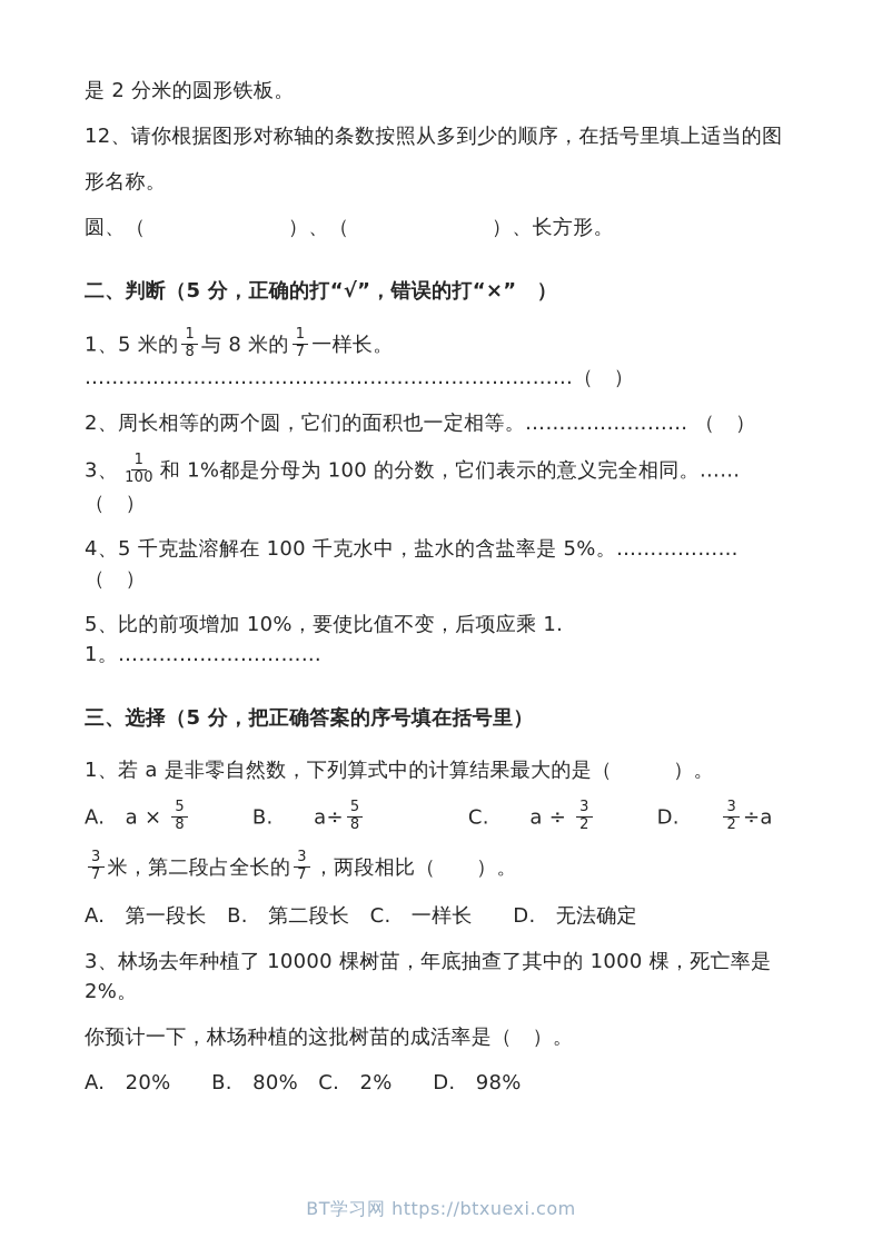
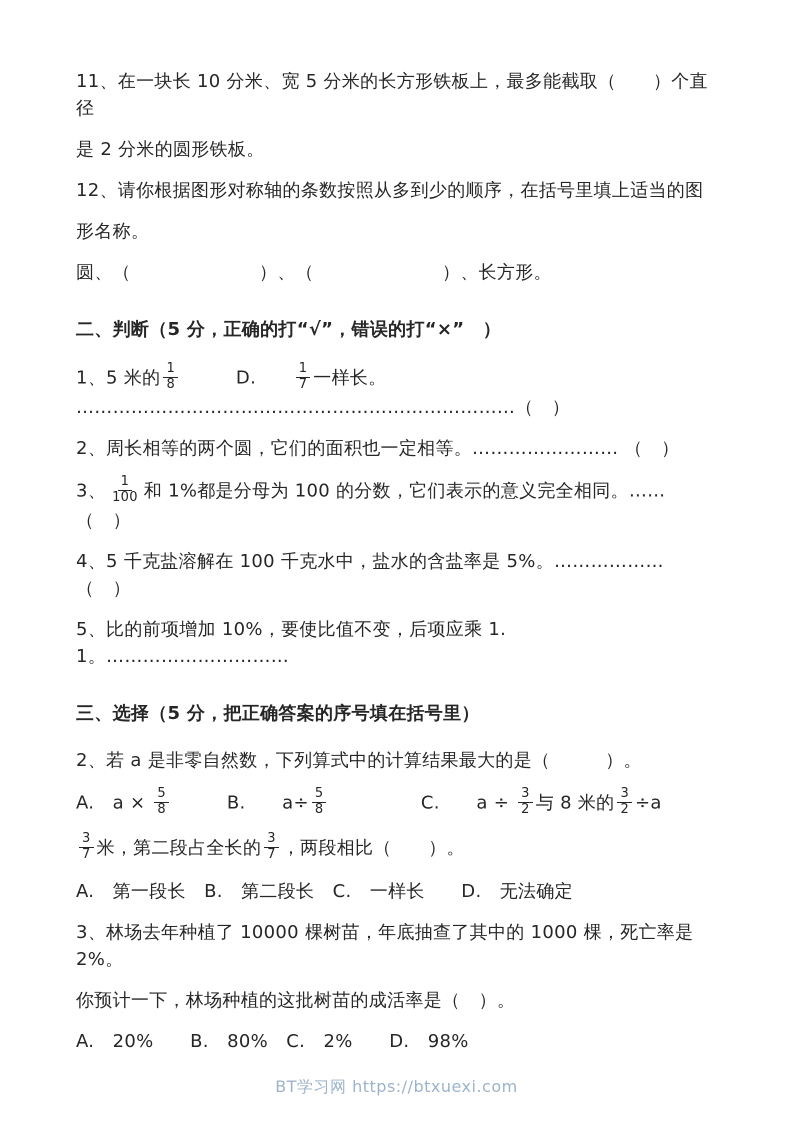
+ 11、在一块长 10 分米、宽 5 分米的长方形铁板上，最多能截取（ ）个直径
  是 2 分米的圆形铁板。
  12、请你根据图形对称轴的条数按照从多到少的顺序，在括号里填上适当的图
  形名称。
  圆、（ ）、（ ）、长方形。
  二、判断（5 分，正确的打“√”，错误的打“×” ）
  1、5 米的
  1
  8
- 与 8 米的
+ D.
  1
  7
  一样长。 ………………………………………………………………（ ）
  2、周长相等的两个圆，它们的面积也一定相等。…………………… （ ）
  3、
  1
  100
  和 1%都是分母为 100 的分数，它们表示的意义完全相同。……（ ）
  4、5 千克盐溶解在 100 千克水中，盐水的含盐率是 5%。……………… （ ）
  5、比的前项增加 10%，要使比值不变，后项应乘 1.1。…………………………
  三、选择（5 分，把正确答案的序号填在括号里）
- 1、若 a 是非零自然数，下列算式中的计算结果最大的是（ ）。
+ 2、若 a 是非零自然数，下列算式中的计算结果最大的是（ ）。
  A. a ×
  5
  8
  B. a÷
  5
  8
  C. a ÷
  3
  2
- D.
+ 与 8 米的
  3
  2
  ÷a
  3
  7
  米，第二段占全长的
  3
  7
  ，两段相比（ ）。
  A. 第一段长 B. 第二段长 C. 一样长 D. 无法确定
  3、林场去年种植了 10000 棵树苗，年底抽查了其中的 1000 棵，死亡率是 2%。
  你预计一下，林场种植的这批树苗的成活率是（ ）。
  A. 20% B. 80% C. 2% D. 98%
  BT学习网 https://btxuexi.com
